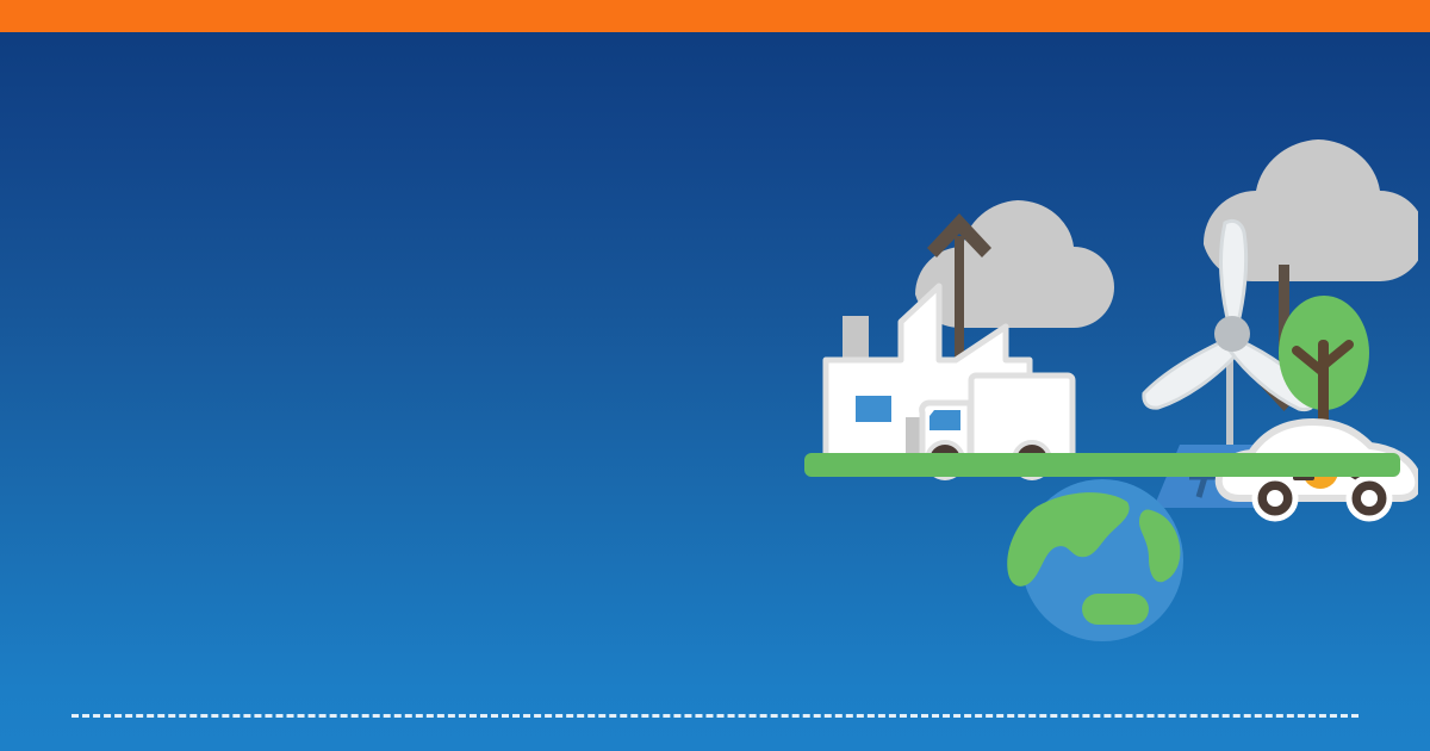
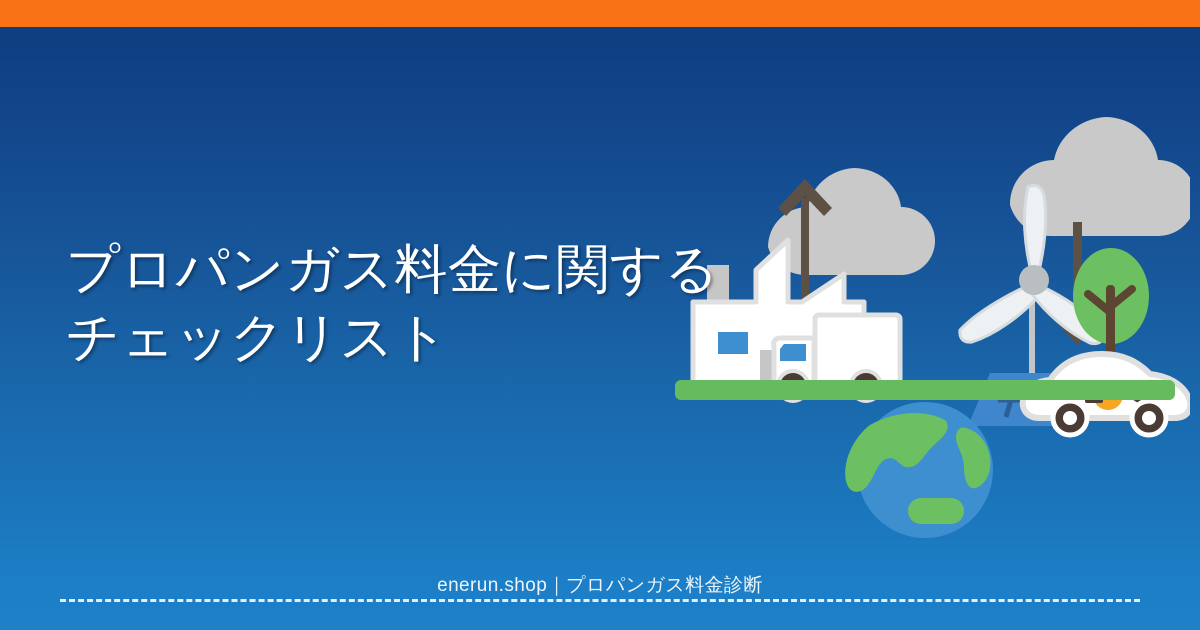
+ プロパンガス料金に関するチェックリスト
+ enerun.shop｜プロパンガス料金診断
